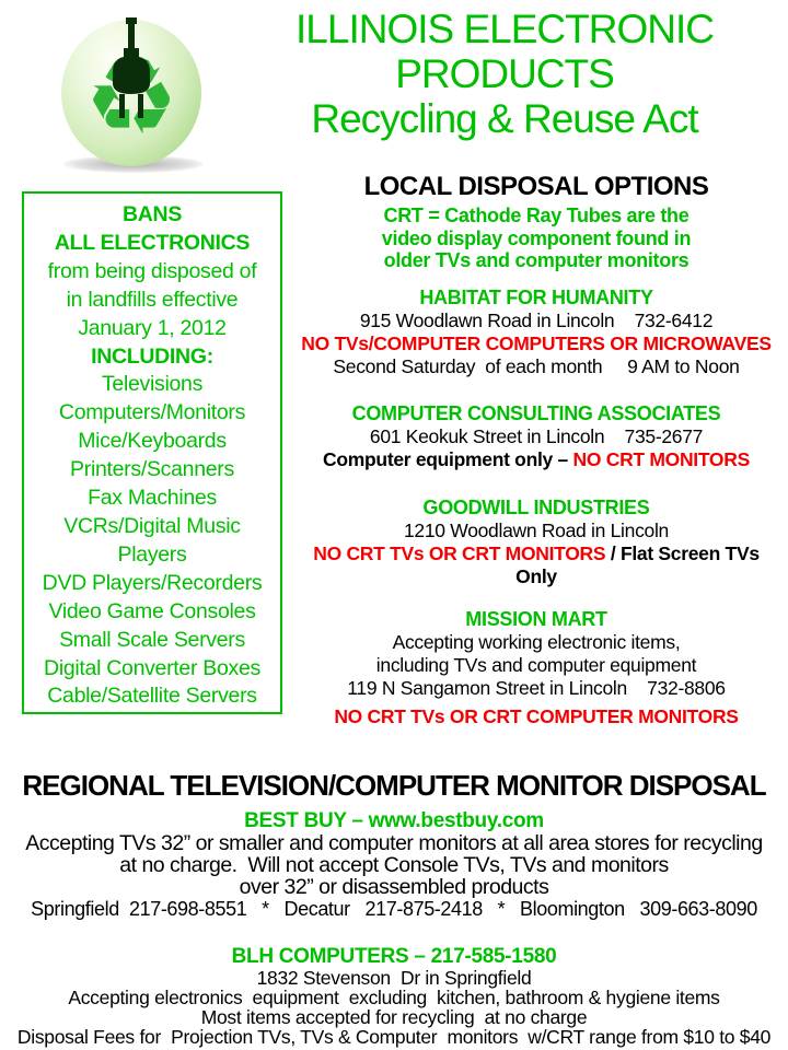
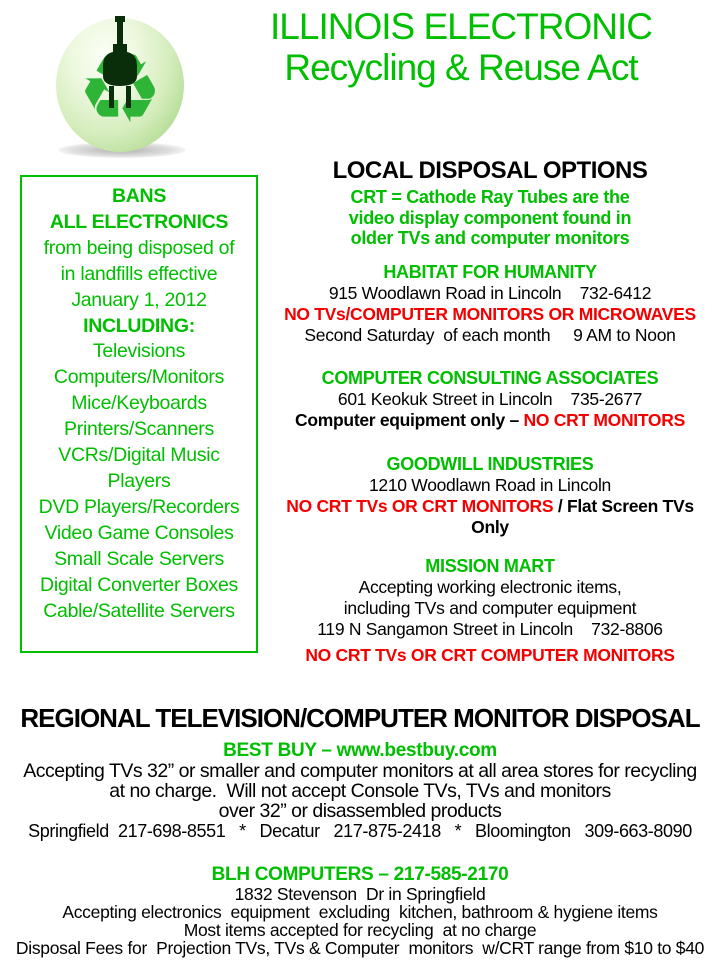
  ♻
  ILLINOIS ELECTRONIC
- PRODUCTS
  Recycling & Reuse Act
  BANS
  ALL ELECTRONICS
  from being disposed of
  in landfills effective
  January 1, 2012
  INCLUDING:
  Televisions
  Computers/Monitors
  Mice/Keyboards
  Printers/Scanners
- Fax Machines
  VCRs/Digital Music
  Players
  DVD Players/Recorders
  Video Game Consoles
  Small Scale Servers
  Digital Converter Boxes
  Cable/Satellite Servers
  LOCAL DISPOSAL OPTIONS
  CRT = Cathode Ray Tubes are the
  video display component found in
  older TVs and computer monitors
  HABITAT FOR HUMANITY
  915 Woodlawn Road in Lincoln 732-6412
- NO TVs/COMPUTER COMPUTERS OR MICROWAVES
+ NO TVs/COMPUTER MONITORS OR MICROWAVES
  Second Saturday of each month 9 AM to Noon
  COMPUTER CONSULTING ASSOCIATES
  601 Keokuk Street in Lincoln 735-2677
  Computer equipment only – NO CRT MONITORS
  GOODWILL INDUSTRIES
  1210 Woodlawn Road in Lincoln
  NO CRT TVs OR CRT MONITORS / Flat Screen TVs Only
  MISSION MART
  Accepting working electronic items,
  including TVs and computer equipment
  119 N Sangamon Street in Lincoln 732-8806
  NO CRT TVs OR CRT COMPUTER MONITORS
  REGIONAL TELEVISION/COMPUTER MONITOR DISPOSAL
  BEST BUY – www.bestbuy.com
  Accepting TVs 32” or smaller and computer monitors at all area stores for recycling
  at no charge. Will not accept Console TVs, TVs and monitors
  over 32” or disassembled products
  Springfield 217-698-8551 * Decatur 217-875-2418 * Bloomington 309-663-8090
- BLH COMPUTERS – 217-585-1580
+ BLH COMPUTERS – 217-585-2170
  1832 Stevenson Dr in Springfield
  Accepting electronics equipment excluding kitchen, bathroom & hygiene items
  Most items accepted for recycling at no charge
  Disposal Fees for Projection TVs, TVs & Computer monitors w/CRT range from $10 to $40
